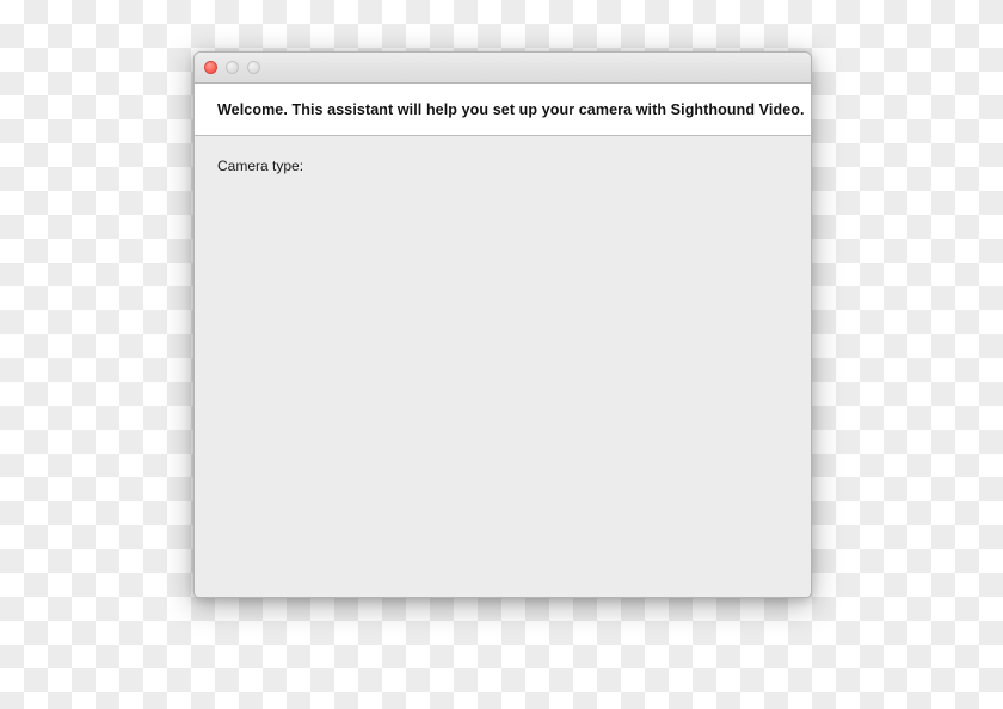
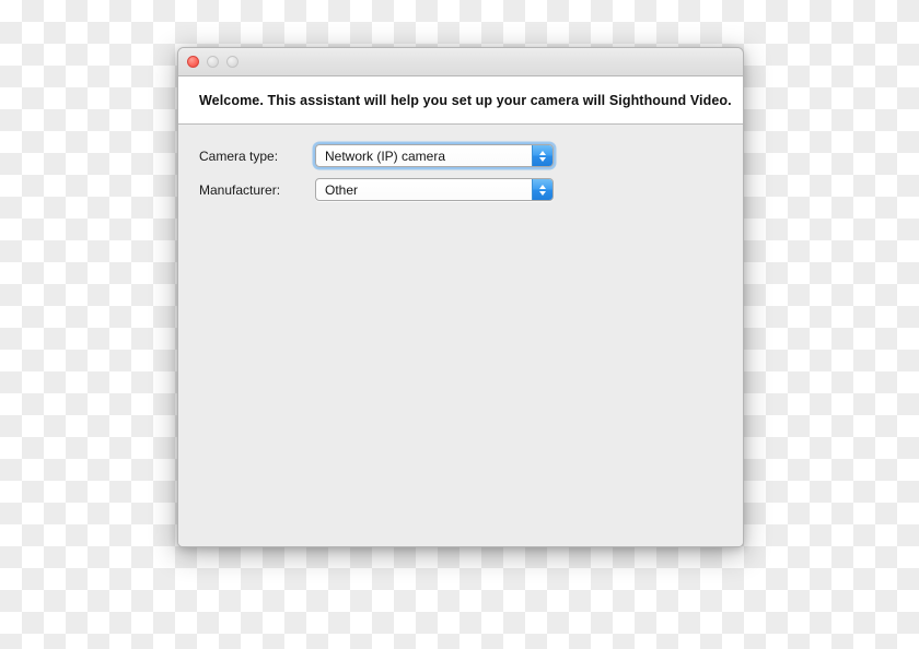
- Welcome. This assistant will help you set up your camera with Sighthound Video.
+ Welcome. This assistant will help you set up your camera will Sighthound Video.
  Camera type:
+ Network (IP) camera
+ Manufacturer:
+ Other
